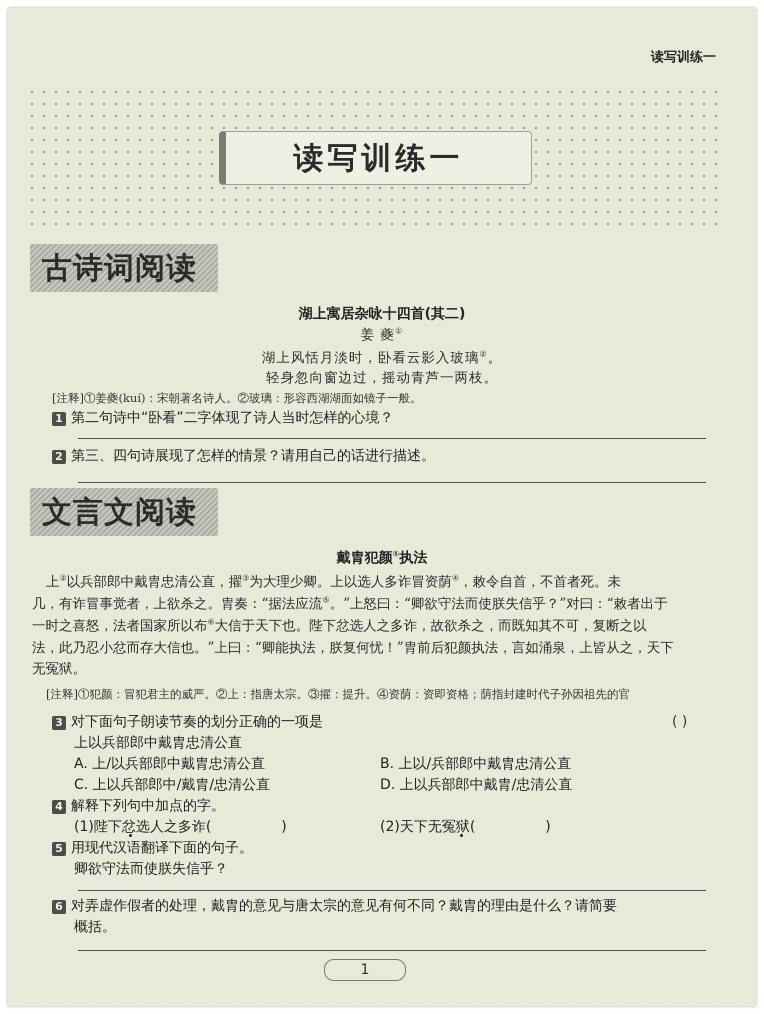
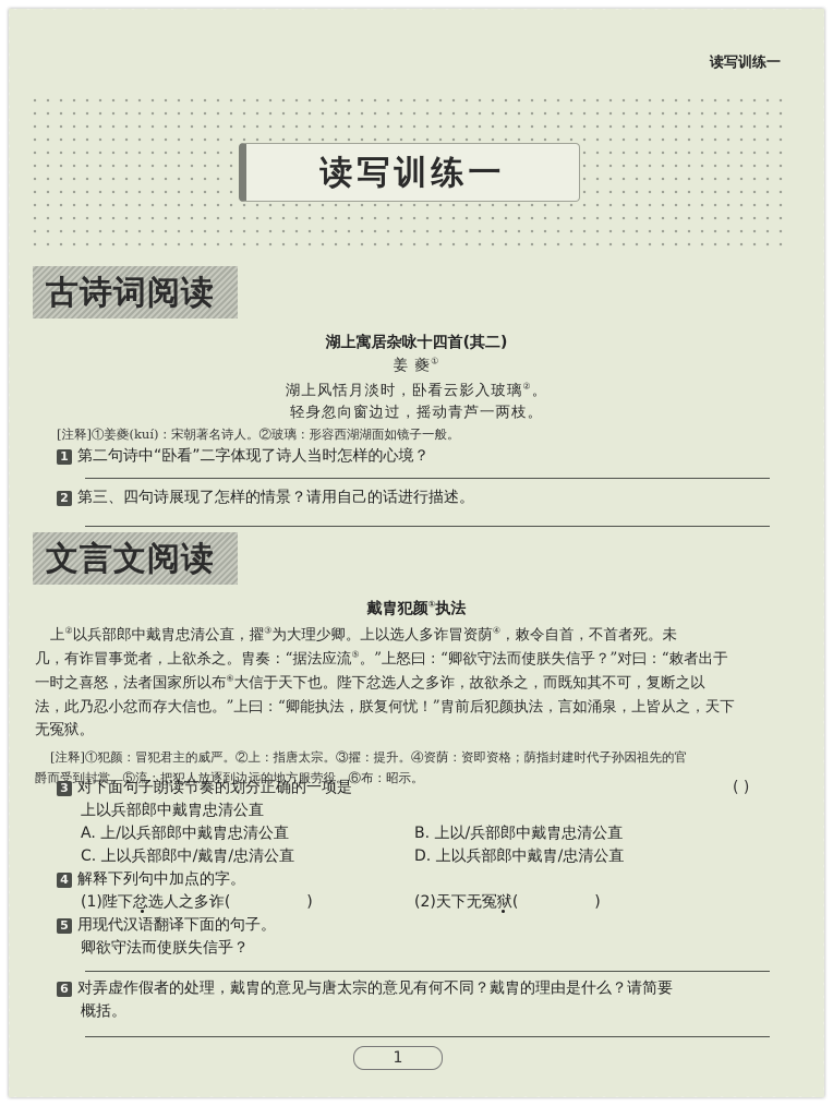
  读写训练一
  读写训练一
  古诗词阅读
  湖上寓居杂咏十四首(其二)
  姜 夔①
  湖上风恬月淡时，卧看云影入玻璃②。
  轻身忽向窗边过，摇动青芦一两枝。
  [注释]①姜夔(kuí)：宋朝著名诗人。②玻璃：形容西湖湖面如镜子一般。
  1
  第二句诗中“卧看”二字体现了诗人当时怎样的心境？
  2
  第三、四句诗展现了怎样的情景？请用自己的话进行描述。
  文言文阅读
  戴胄犯颜①执法
  上②以兵部郎中戴胄忠清公直，擢③为大理少卿。上以选人多诈冒资荫④，敕令自首，不首者死。未
  几，有诈冒事觉者，上欲杀之。胄奏：“据法应流⑤。”上怒曰：“卿欲守法而使朕失信乎？”对曰：“敕者出于
  一时之喜怒，法者国家所以布⑥大信于天下也。陛下忿选人之多诈，故欲杀之，而既知其不可，复断之以
  法，此乃忍小忿而存大信也。”上曰：“卿能执法，朕复何忧！”胄前后犯颜执法，言如涌泉，上皆从之，天下
  无冤狱。
  [注释]①犯颜：冒犯君主的威严。②上：指唐太宗。③擢：提升。④资荫：资即资格；荫指封建时代子孙因祖先的官
+ 爵而受到封赏。⑤流：把犯人放逐到边远的地方服劳役。⑥布：昭示。
  3
  对下面句子朗读节奏的划分正确的一项是
  ( )
  上以兵部郎中戴胄忠清公直
  A. 上/以兵部郎中戴胄忠清公直
  B. 上以/兵部郎中戴胄忠清公直
  C. 上以兵部郎中/戴胄/忠清公直
  D. 上以兵部郎中戴胄/忠清公直
  4
  解释下列句中加点的字。
  (1)陛下忿选人之多诈( )
  (2)天下无冤狱( )
  5
  用现代汉语翻译下面的句子。
  卿欲守法而使朕失信乎？
  6
  对弄虚作假者的处理，戴胄的意见与唐太宗的意见有何不同？戴胄的理由是什么？请简要
  概括。
  1
